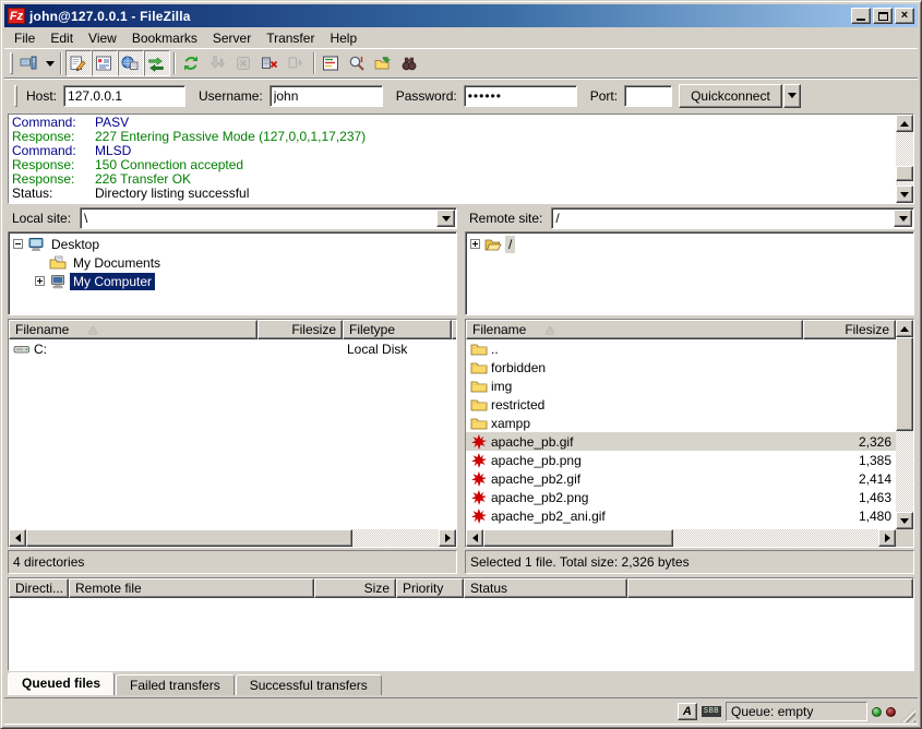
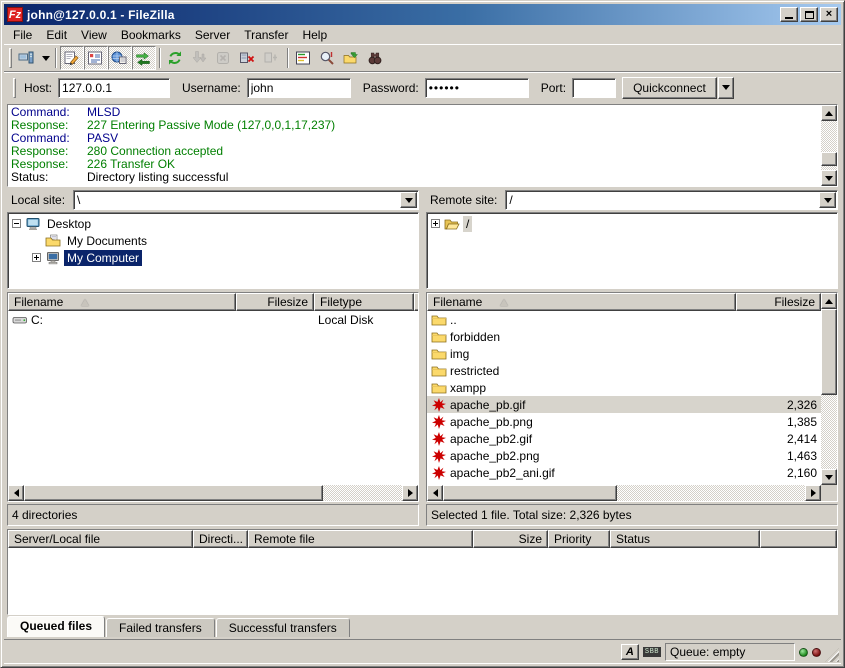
  Fz
  john@127.0.0.1 - FileZilla
  ×
  File
  Edit
  View
  Bookmarks
  Server
  Transfer
  Help
  Host:
  127.0.0.1
  Username:
  john
  Password:
  ••••••
  Port:
  Quickconnect
- Command: PASV
+ Command: MLSD
  Response: 227 Entering Passive Mode (127,0,0,1,17,237)
- Command: MLSD
+ Command: PASV
- Response: 150 Connection accepted
+ Response: 280 Connection accepted
  Response: 226 Transfer OK
  Status: Directory listing successful
  Local site:
  \
  Desktop
  My Documents
  My Computer
  Filename
  Filesize
  Filetype
  C:
  Local Disk
  4 directories
  Remote site:
  /
  /
  Filename
  Filesize
  ..
  forbidden
  img
  restricted
  xampp
  apache_pb.gif
  2,326
  apache_pb.png
  1,385
  apache_pb2.gif
  2,414
  apache_pb2.png
  1,463
  apache_pb2_ani.gif
- 1,480
+ 2,160
  Selected 1 file. Total size: 2,326 bytes
+ Server/Local file
  Directi...
  Remote file
  Size
  Priority
  Status
  Queued files
  Failed transfers
  Successful transfers
  A
  SBB
  Queue: empty
